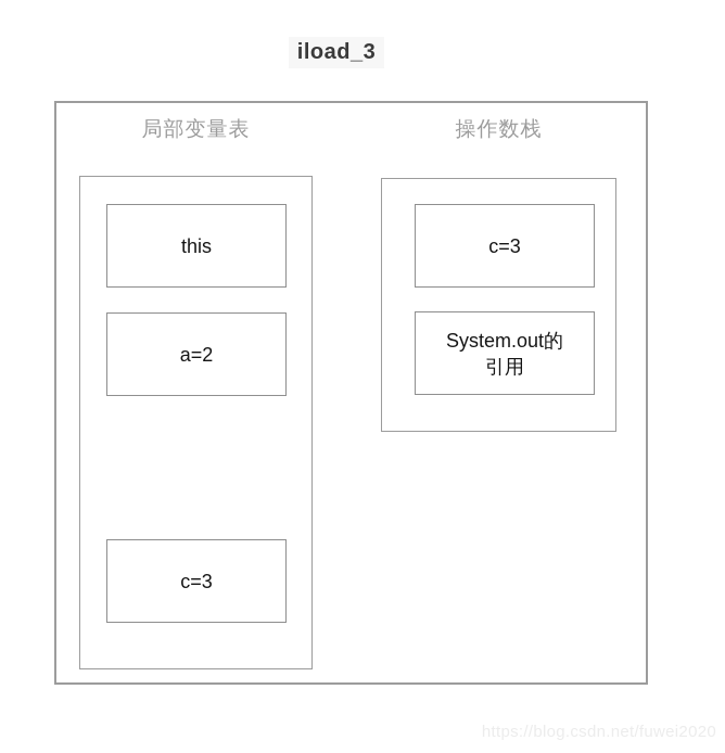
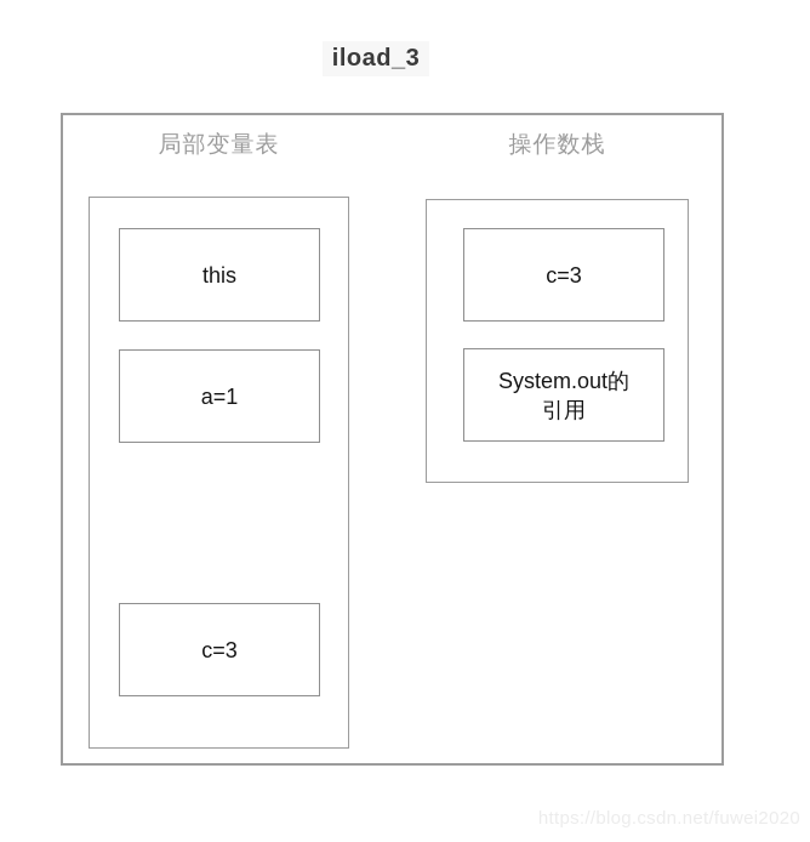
  iload_3
  局部变量表
  操作数栈
  this
- a=2
+ a=1
  c=3
  c=3
  System.out的
  引用
